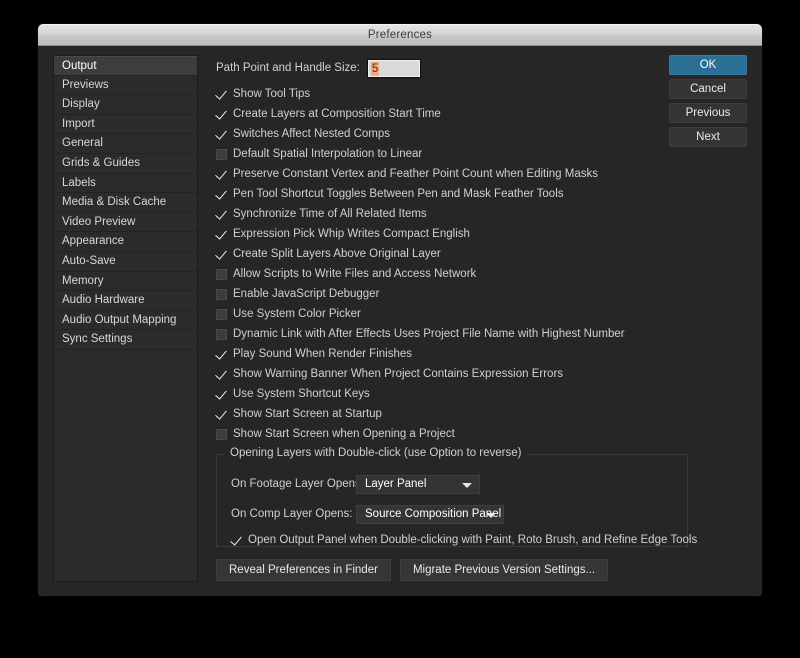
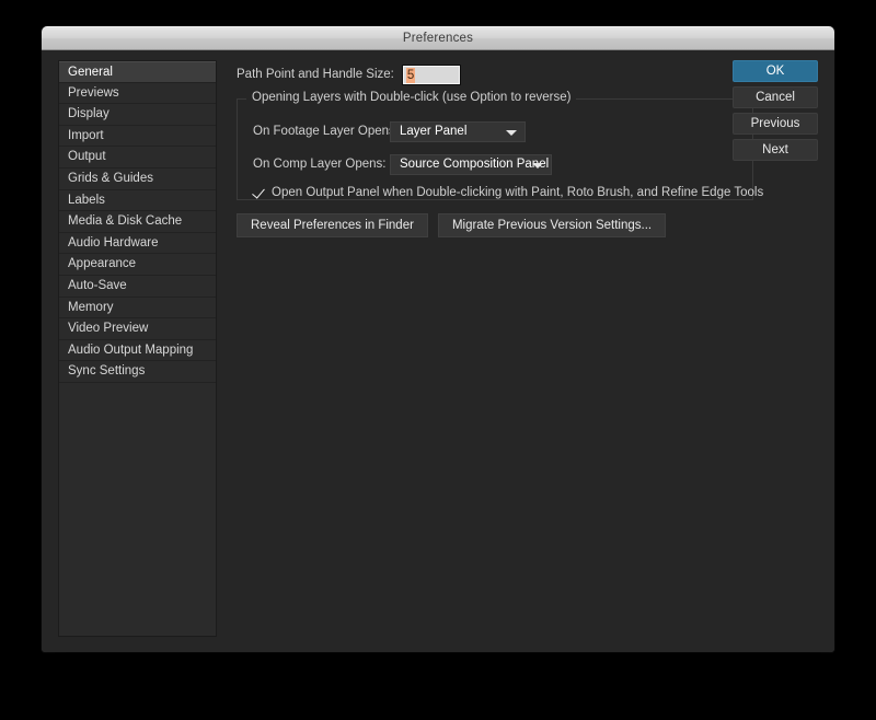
  Preferences
- Output
+ General
  Previews
  Display
  Import
- General
+ Output
  Grids & Guides
  Labels
  Media & Disk Cache
- Video Preview
+ Audio Hardware
  Appearance
  Auto-Save
  Memory
- Audio Hardware
+ Video Preview
  Audio Output Mapping
  Sync Settings
  Path Point and Handle Size:
  5
- Show Tool Tips
- Create Layers at Composition Start Time
- Switches Affect Nested Comps
- Default Spatial Interpolation to Linear
- Preserve Constant Vertex and Feather Point Count when Editing Masks
- Pen Tool Shortcut Toggles Between Pen and Mask Feather Tools
- Synchronize Time of All Related Items
- Expression Pick Whip Writes Compact English
- Create Split Layers Above Original Layer
- Allow Scripts to Write Files and Access Network
- Enable JavaScript Debugger
- Use System Color Picker
- Dynamic Link with After Effects Uses Project File Name with Highest Number
- Play Sound When Render Finishes
- Show Warning Banner When Project Contains Expression Errors
- Use System Shortcut Keys
- Show Start Screen at Startup
- Show Start Screen when Opening a Project
  Opening Layers with Double-click (use Option to reverse)
  On Footage Layer Open
  Layer Panel
  On Comp Layer Opens:
  Source Composition Panel
  Open Output Panel when Double-clicking with Paint, Roto Brush, and Refine Edge Tools
  Reveal Preferences in Finder
  Migrate Previous Version Settings...
  OK
  Cancel
  Previous
  Next
